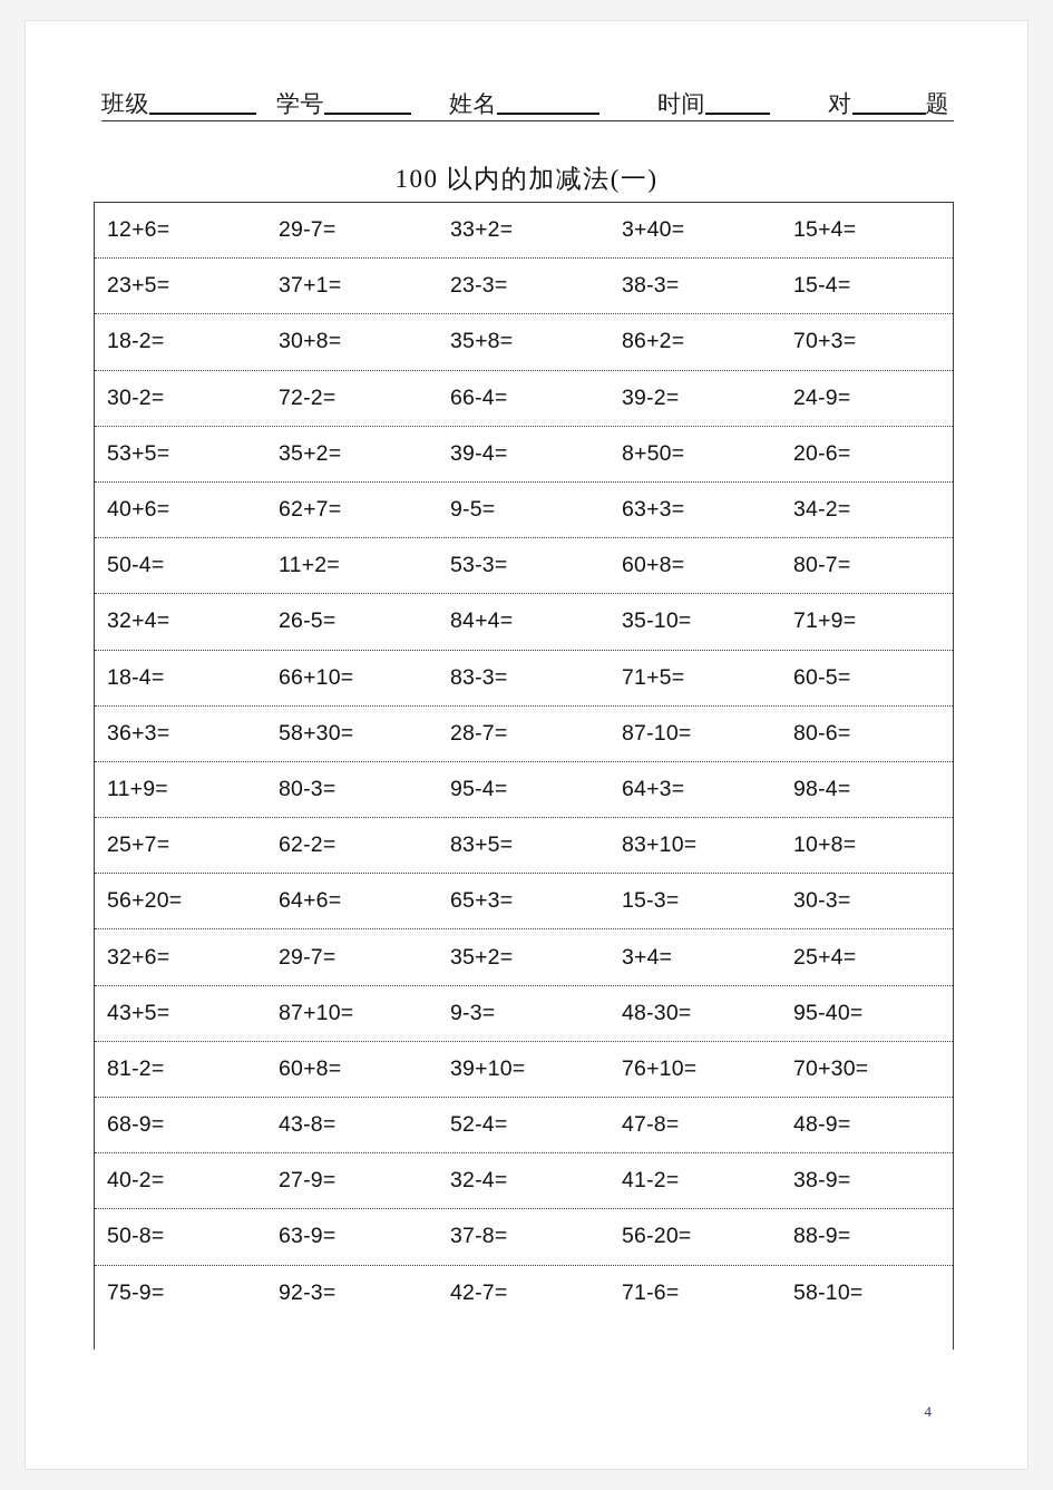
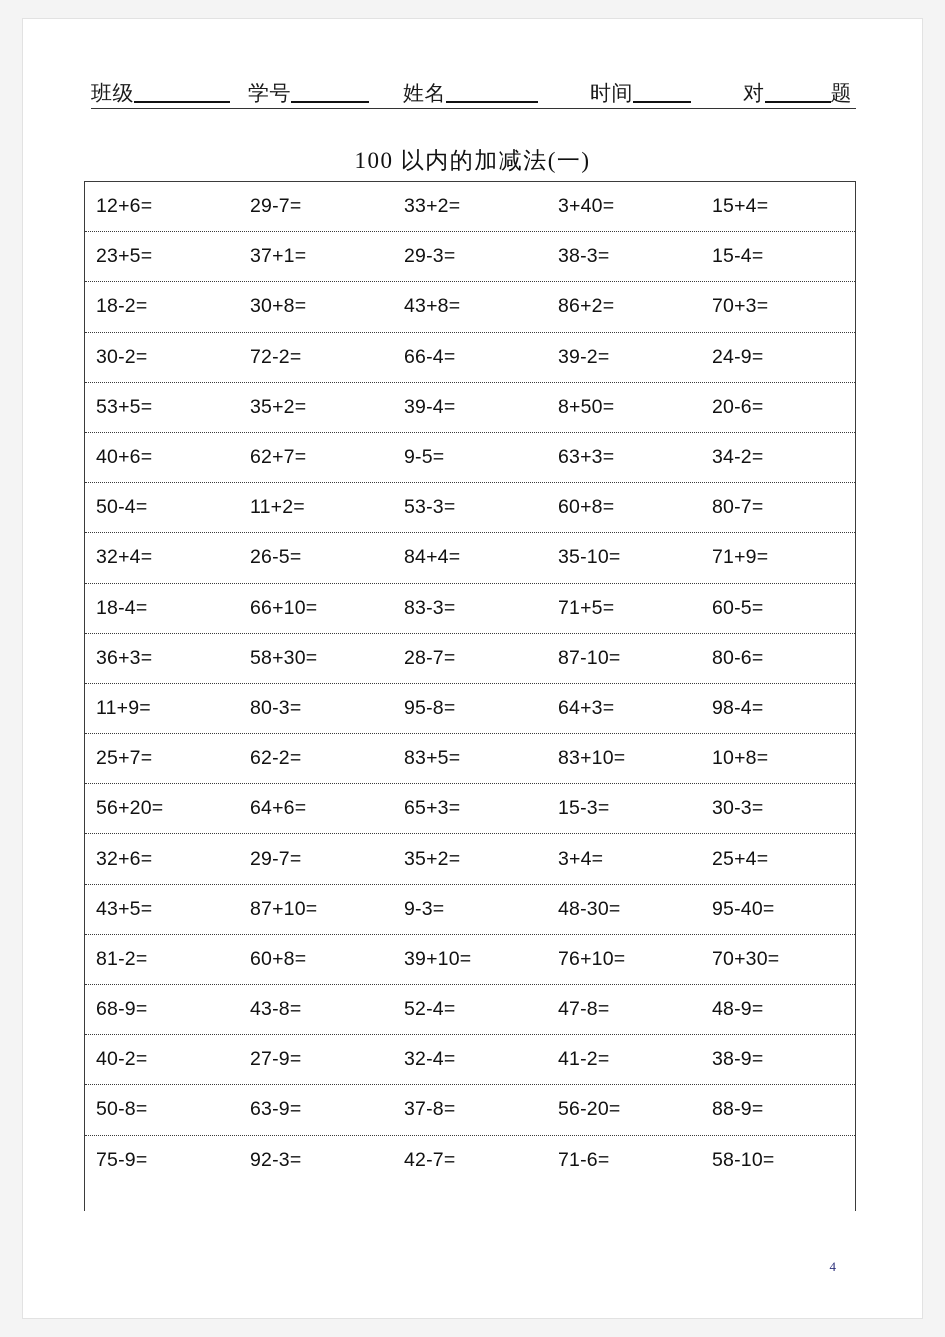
  班级
  学号
  姓名
  时间
  对
  题
  100 以内的加减法(一)
  12+6=
  29-7=
  33+2=
  3+40=
  15+4=
  23+5=
  37+1=
- 23-3=
+ 29-3=
  38-3=
  15-4=
  18-2=
  30+8=
- 35+8=
+ 43+8=
  86+2=
  70+3=
  30-2=
  72-2=
  66-4=
  39-2=
  24-9=
  53+5=
  35+2=
  39-4=
  8+50=
  20-6=
  40+6=
  62+7=
  9-5=
  63+3=
  34-2=
  50-4=
  11+2=
  53-3=
  60+8=
  80-7=
  32+4=
  26-5=
  84+4=
  35-10=
  71+9=
  18-4=
  66+10=
  83-3=
  71+5=
  60-5=
  36+3=
  58+30=
  28-7=
  87-10=
  80-6=
  11+9=
  80-3=
- 95-4=
+ 95-8=
  64+3=
  98-4=
  25+7=
  62-2=
  83+5=
  83+10=
  10+8=
  56+20=
  64+6=
  65+3=
  15-3=
  30-3=
  32+6=
  29-7=
  35+2=
  3+4=
  25+4=
  43+5=
  87+10=
  9-3=
  48-30=
  95-40=
  81-2=
  60+8=
  39+10=
  76+10=
  70+30=
  68-9=
  43-8=
  52-4=
  47-8=
  48-9=
  40-2=
  27-9=
  32-4=
  41-2=
  38-9=
  50-8=
  63-9=
  37-8=
  56-20=
  88-9=
  75-9=
  92-3=
  42-7=
  71-6=
  58-10=
  4
